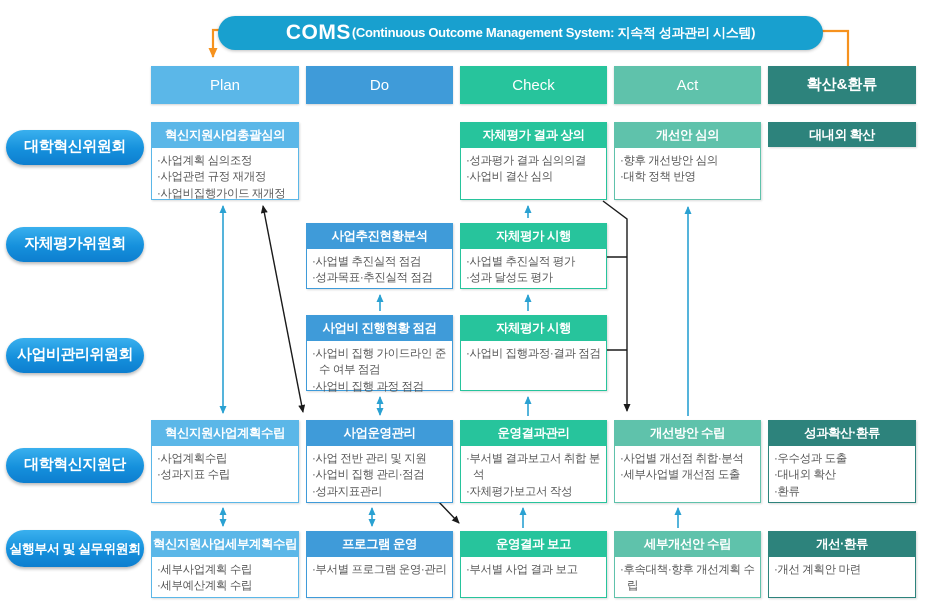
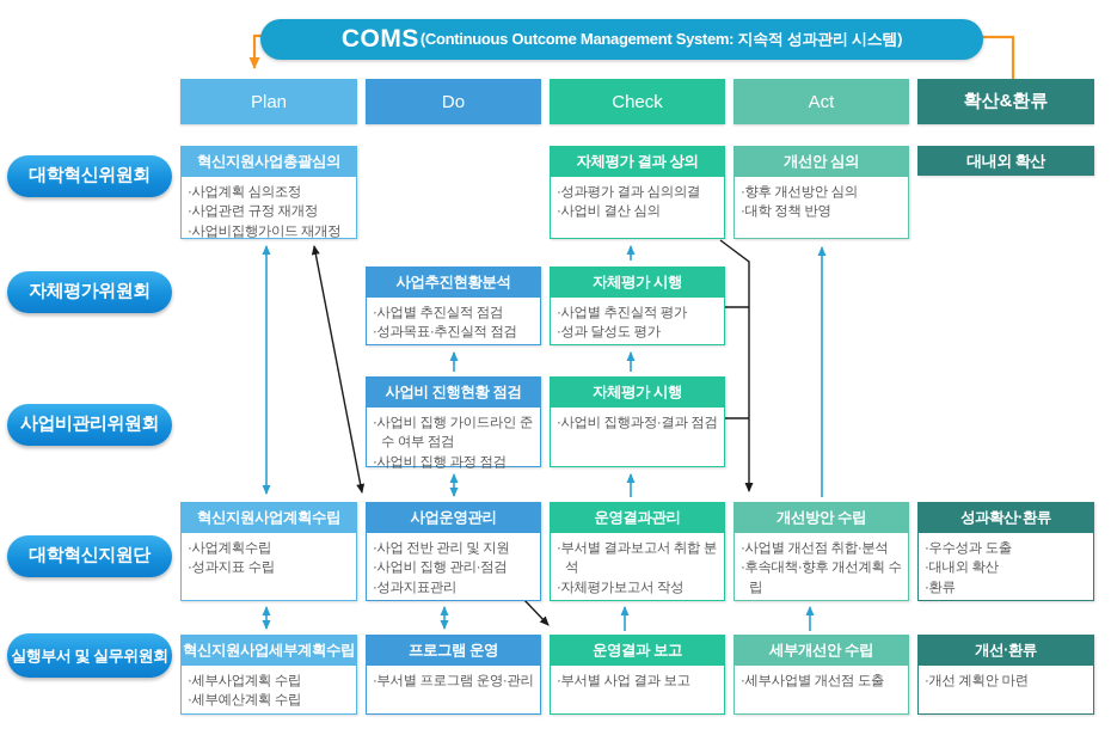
  COMS
  (Continuous Outcome Management System: 지속적 성과관리 시스템)
  Plan
  Do
  Check
  Act
  확산&환류
  대학혁신위원회
  자체평가위원회
  사업비관리위원회
  대학혁신지원단
  실행부서 및 실무위원회
  혁신지원사업총괄심의
  ·사업계획 심의조정
  ·사업관련 규정 재개정
  ·사업비집행가이드 재개정
  자체평가 결과 상의
  ·성과평가 결과 심의의결
  ·사업비 결산 심의
  개선안 심의
  ·향후 개선방안 심의
  ·대학 정책 반영
  대내외 확산
  사업추진현황분석
  ·사업별 추진실적 점검
  ·성과목표·추진실적 점검
  자체평가 시행
  ·사업별 추진실적 평가
  ·성과 달성도 평가
  사업비 진행현황 점검
  ·사업비 집행 가이드라인 준수 여부 점검
  ·사업비 집행 과정 점검
  자체평가 시행
  ·사업비 집행과정·결과 점검
  혁신지원사업계획수립
  ·사업계획수립
  ·성과지표 수립
  사업운영관리
  ·사업 전반 관리 및 지원
  ·사업비 집행 관리·점검
  ·성과지표관리
  운영결과관리
  ·부서별 결과보고서 취합 분석
  ·자체평가보고서 작성
  개선방안 수립
  ·사업별 개선점 취합·분석
- ·세부사업별 개선점 도출
+ ·후속대책·향후 개선계획 수립
  성과확산·환류
  ·우수성과 도출
  ·대내외 확산
  ·환류
  혁신지원사업세부계획수립
  ·세부사업계획 수립
  ·세부예산계획 수립
  프로그램 운영
  ·부서별 프로그램 운영·관리
  운영결과 보고
  ·부서별 사업 결과 보고
  세부개선안 수립
- ·후속대책·향후 개선계획 수립
+ ·세부사업별 개선점 도출
  개선·환류
  ·개선 계획안 마련
